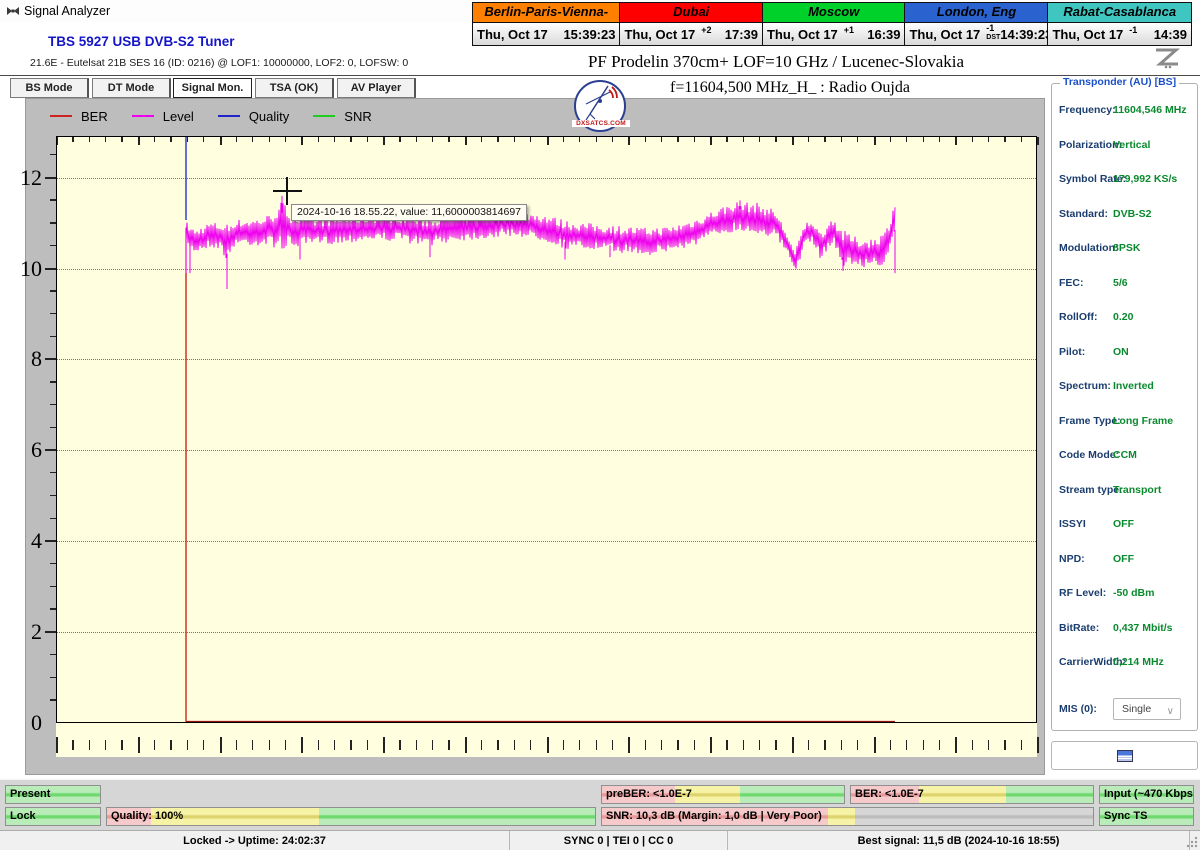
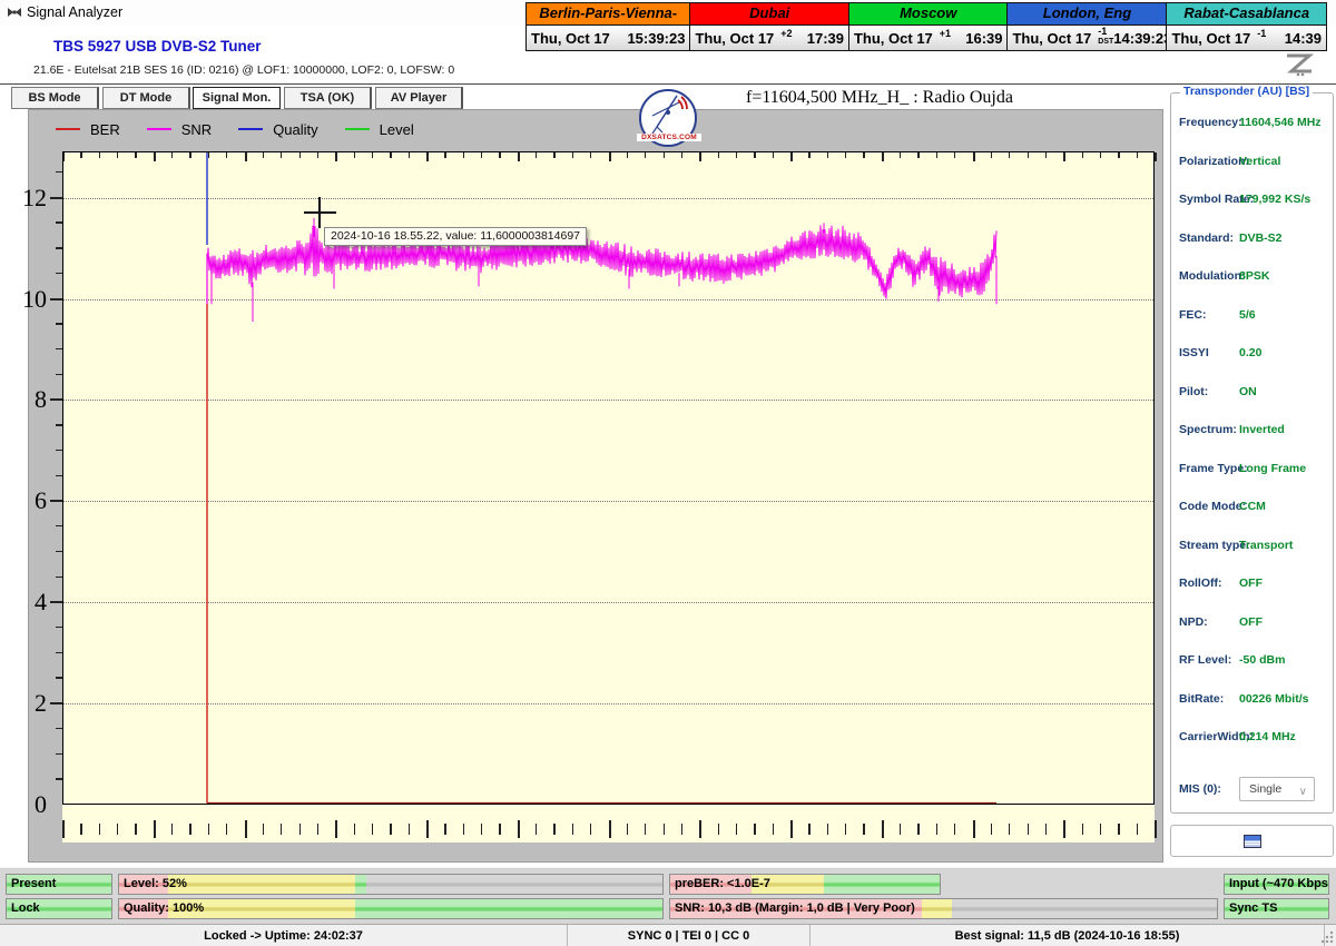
  Signal Analyzer
  TBS 5927 USB DVB-S2 Tuner
  21.6E - Eutelsat 21B SES 16 (ID: 0216) @ LOF1: 10000000, LOF2: 0, LOFSW: 0
  Berlin-Paris-Vienna-
  Thu, Oct 17
  15:39:23
  Dubai
  Thu, Oct 17
  +2
  17:39
  Moscow
  Thu, Oct 17
  +1
  16:39
  London, Eng
  Thu, Oct 17
  -1
  14:39:2
  Rabat-Casablanca
  Thu, Oct 17
  -1
  14:39
- PF Prodelin 370cm+ LOF=10 GHz / Lucenec-Slovakia
  f=11604,500 MHz_H_ : Radio Oujda
  BS Mode
  DT Mode
  Signal Mon.
  TSA (OK)
  AV Player
  BER
- Level
+ SNR
  Quality
- SNR
+ Level
  0
  2
  4
  6
  8
  10
  12
  2024-10-16 18.55.22, value: 11,6000003814697
  Transponder (AU) [BS]
  Frequency:
  11604,546 MHz
  Polarization:
  Vertical
  Symbol Rate:
  179,992 KS/s
  Standard:
  DVB-S2
  Modulation:
  8PSK
  FEC:
  5/6
- RollOff:
+ ISSYI
  0.20
  Pilot:
  ON
  Spectrum:
  Inverted
  Frame Type:
  Long Frame
  Code Mode:
  CCM
  Stream type:
  Transport
- ISSYI
+ RollOff:
  OFF
  NPD:
  OFF
  RF Level:
  -50 dBm
  BitRate:
- 0,437 Mbit/s
+ 00226 Mbit/s
  CarrierWidth:
  0,214 MHz
  MIS (0):
  Single
  ∨
  Present
+ Level: 52%
  preBER: <1.0E-7
- BER: <1.0E-7
  Input (~470 Kbps
  Lock
  Quality: 100%
  SNR: 10,3 dB (Margin: 1,0 dB | Very Poor)
  Sync TS
  Locked -> Uptime: 24:02:37
  SYNC 0 | TEI 0 | CC 0
  Best signal: 11,5 dB (2024-10-16 18:55)
